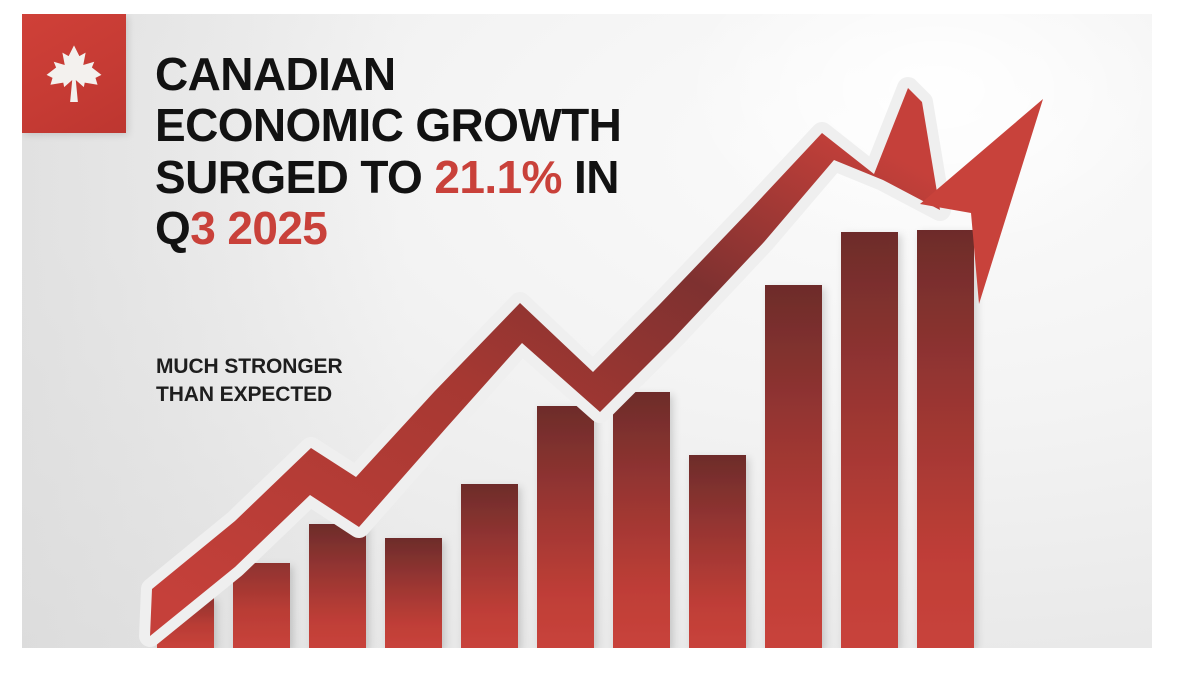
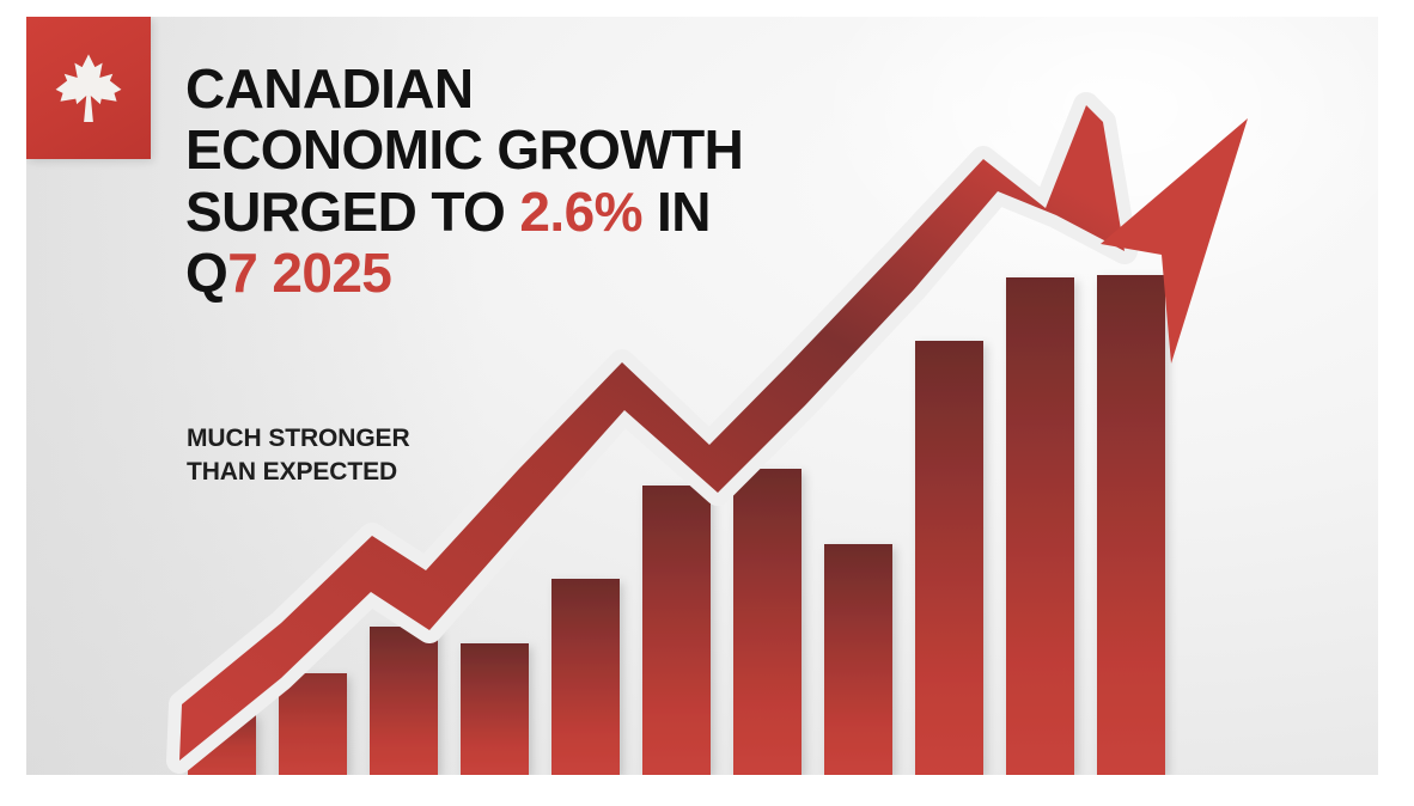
  CANADIAN
  ECONOMIC GROWTH
- SURGED TO 21.1% IN
+ SURGED TO 2.6% IN
- Q3 2025
+ Q7 2025
  MUCH STRONGER
  THAN EXPECTED
